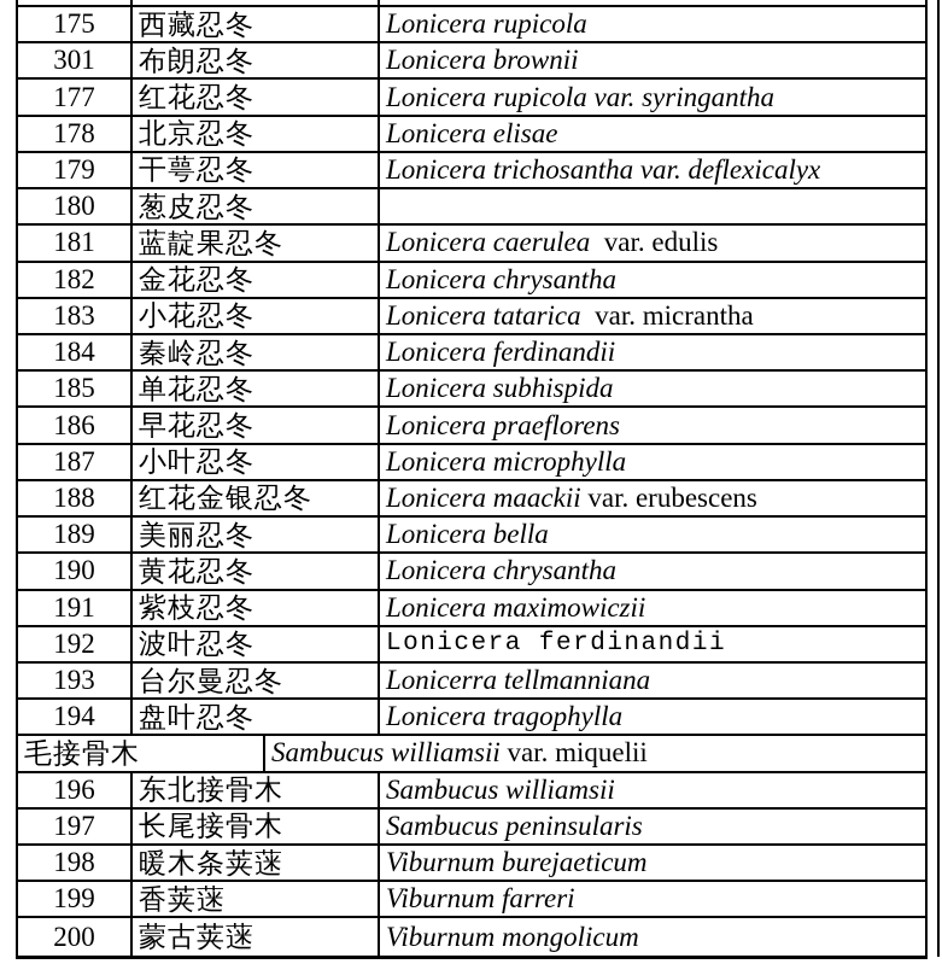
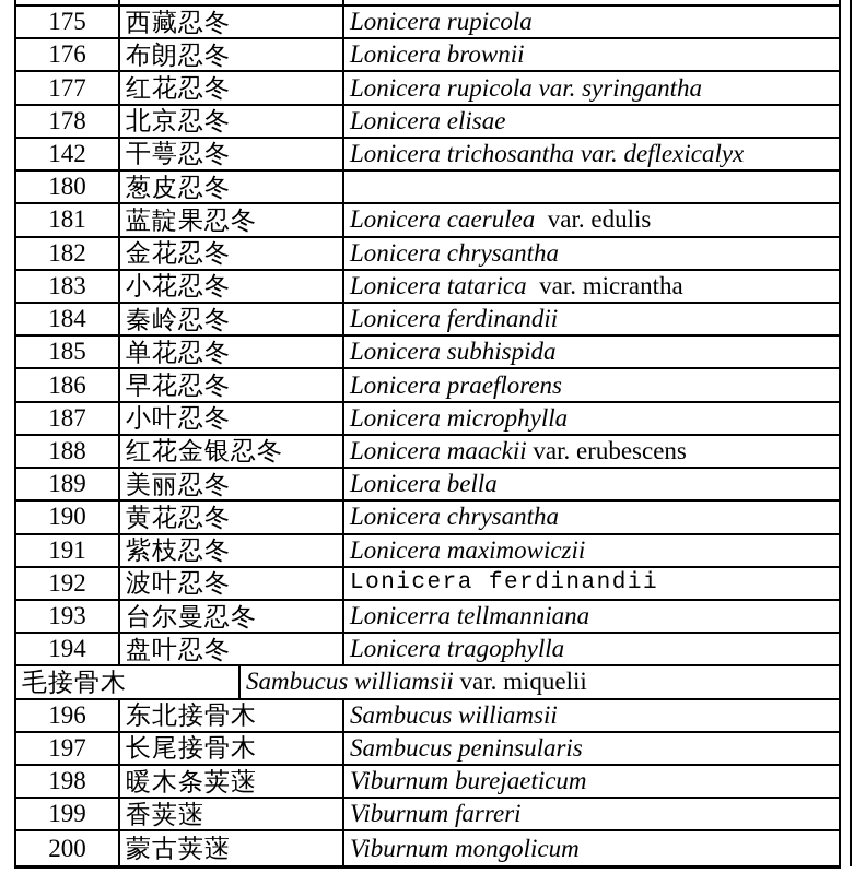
  175
  西藏忍冬
  Lonicera rupicola
- 301
+ 176
  布朗忍冬
  Lonicera brownii
  177
  红花忍冬
  Lonicera rupicola var. syringantha
  178
  北京忍冬
  Lonicera elisae
- 179
+ 142
  干萼忍冬
  Lonicera trichosantha var. deflexicalyx
  180
  葱皮忍冬
  181
  蓝靛果忍冬
  Lonicera caerulea
  var. edulis
  182
  金花忍冬
  Lonicera chrysantha
  183
  小花忍冬
  Lonicera tatarica
  var. micrantha
  184
  秦岭忍冬
  Lonicera ferdinandii
  185
  单花忍冬
  Lonicera subhispida
  186
  早花忍冬
  Lonicera praeflorens
  187
  小叶忍冬
  Lonicera microphylla
  188
  红花金银忍冬
  Lonicera maackii
  var. erubescens
  189
  美丽忍冬
  Lonicera bella
  190
  黄花忍冬
  Lonicera chrysantha
  191
  紫枝忍冬
  Lonicera maximowiczii
  192
  波叶忍冬
  Lonicera ferdinandii
  193
  台尔曼忍冬
  Lonicerra tellmanniana
  194
  盘叶忍冬
  Lonicera tragophylla
  毛接骨木
  Sambucus williamsii
  var. miquelii
  196
  东北接骨木
  Sambucus williamsii
  197
  长尾接骨木
  Sambucus peninsularis
  198
  暖木条荚蒾
  Viburnum burejaeticum
  199
  香荚蒾
  Viburnum farreri
  200
  蒙古荚蒾
  Viburnum mongolicum
